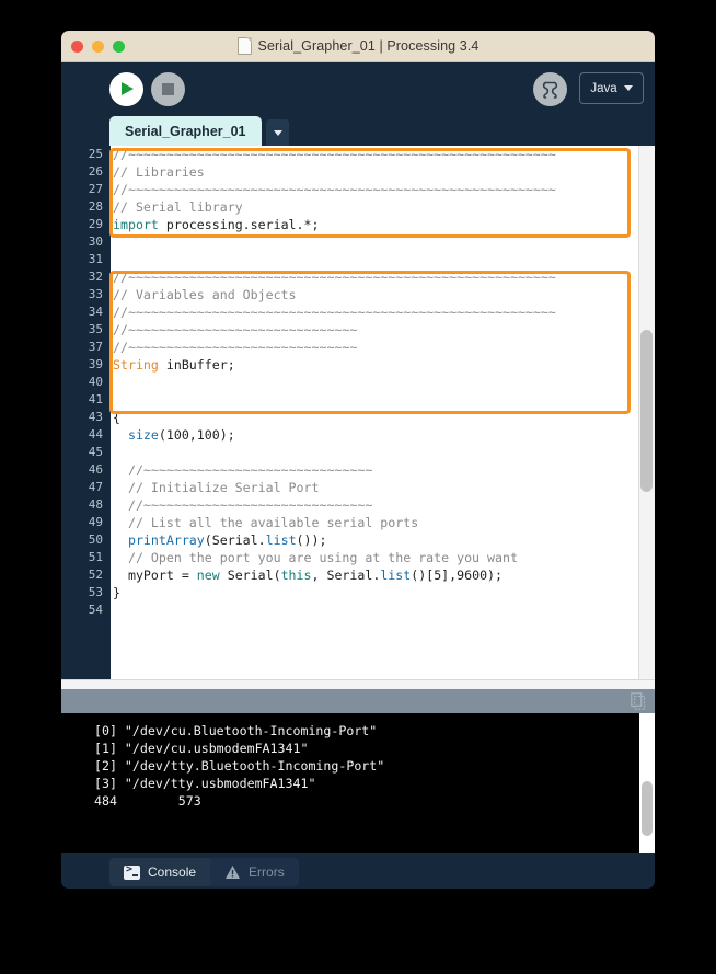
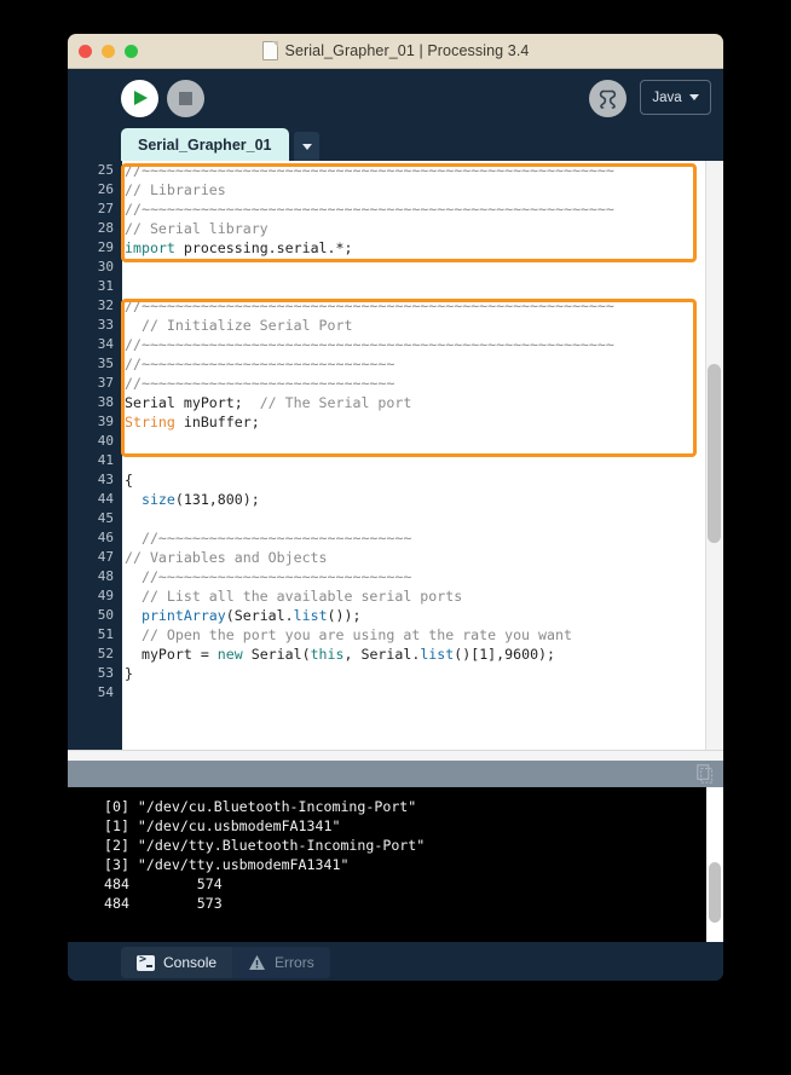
  Serial_Grapher_01 | Processing 3.4
  Java
  Serial_Grapher_01
  25
  //~~~~~~~~~~~~~~~~~~~~~~~~~~~~~~~~~~~~~~~~~~~~~~~~~~~~~~~~
  26
  // Libraries
  27
  //~~~~~~~~~~~~~~~~~~~~~~~~~~~~~~~~~~~~~~~~~~~~~~~~~~~~~~~~
  28
  // Serial library
  29
  import processing.serial.*;
  30
  31
  32
  //~~~~~~~~~~~~~~~~~~~~~~~~~~~~~~~~~~~~~~~~~~~~~~~~~~~~~~~~
  33
- // Variables and Objects
+ // Initialize Serial Port
  34
  //~~~~~~~~~~~~~~~~~~~~~~~~~~~~~~~~~~~~~~~~~~~~~~~~~~~~~~~~
  35
  //~~~~~~~~~~~~~~~~~~~~~~~~~~~~~~
  37
  //~~~~~~~~~~~~~~~~~~~~~~~~~~~~~~
+ 38
+ Serial myPort; // The Serial port
  39
  String inBuffer;
  40
  41
  43
  {
  44
- size(100,100);
+ size(131,800);
  45
  46
  //~~~~~~~~~~~~~~~~~~~~~~~~~~~~~~
  47
- // Initialize Serial Port
+ // Variables and Objects
  48
  //~~~~~~~~~~~~~~~~~~~~~~~~~~~~~~
  49
  // List all the available serial ports
  50
  printArray(Serial.list());
  51
  // Open the port you are using at the rate you want
  52
- myPort = new Serial(this, Serial.list()[5],9600);
+ myPort = new Serial(this, Serial.list()[1],9600);
  53
  }
  54
  [0] "/dev/cu.Bluetooth-Incoming-Port"
  [1] "/dev/cu.usbmodemFA1341"
  [2] "/dev/tty.Bluetooth-Incoming-Port"
  [3] "/dev/tty.usbmodemFA1341"
+ 484 574
  484 573
  Console
  Errors
